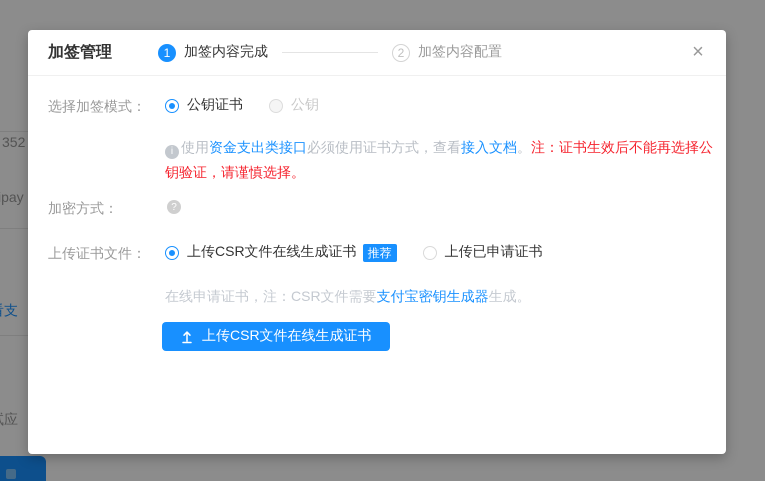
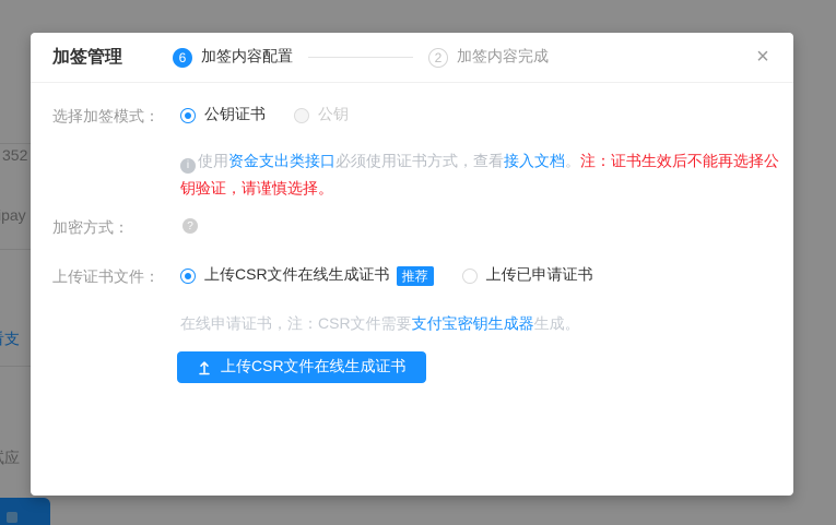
  352
  pay
  加签管理
- 1
+ 6
- 加签内容完成
+ 加签内容配置
  2
- 加签内容配置
+ 加签内容完成
  ×
  选择加签模式：
  公钥证书
  公钥
  i 使用资金支出类接口必须使用证书方式，查看接入文档。注：证书生效后不能再选择公钥验证，请谨慎选择。
  加密方式：
  ?
  上传证书文件：
  上传CSR文件在线生成证书
  推荐
  上传已申请证书
  在线申请证书，注：CSR文件需要支付宝密钥生成器生成。
  上传CSR文件在线生成证书
